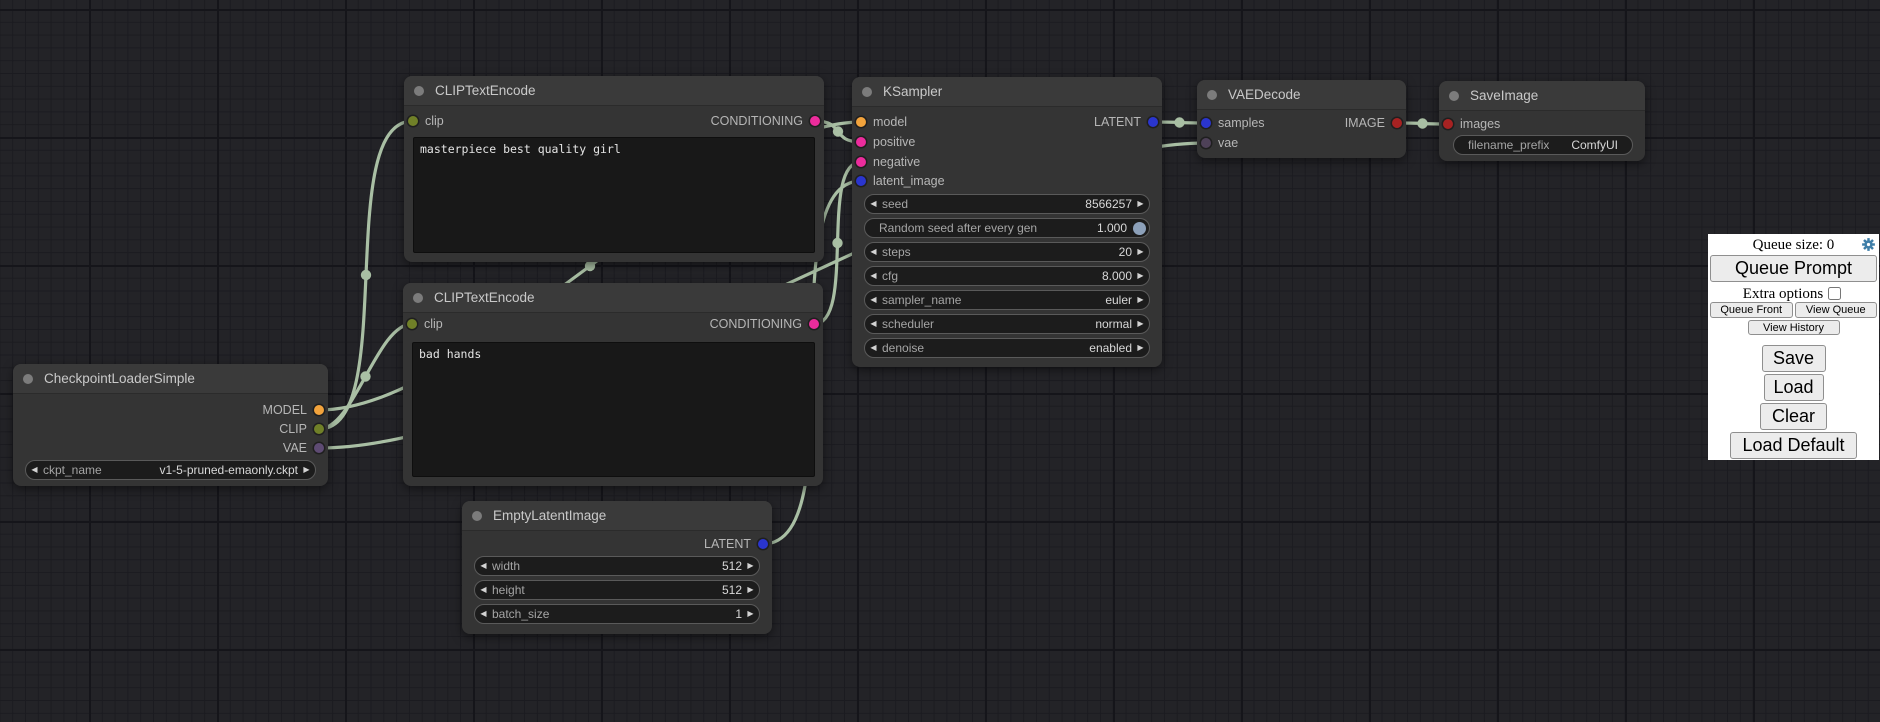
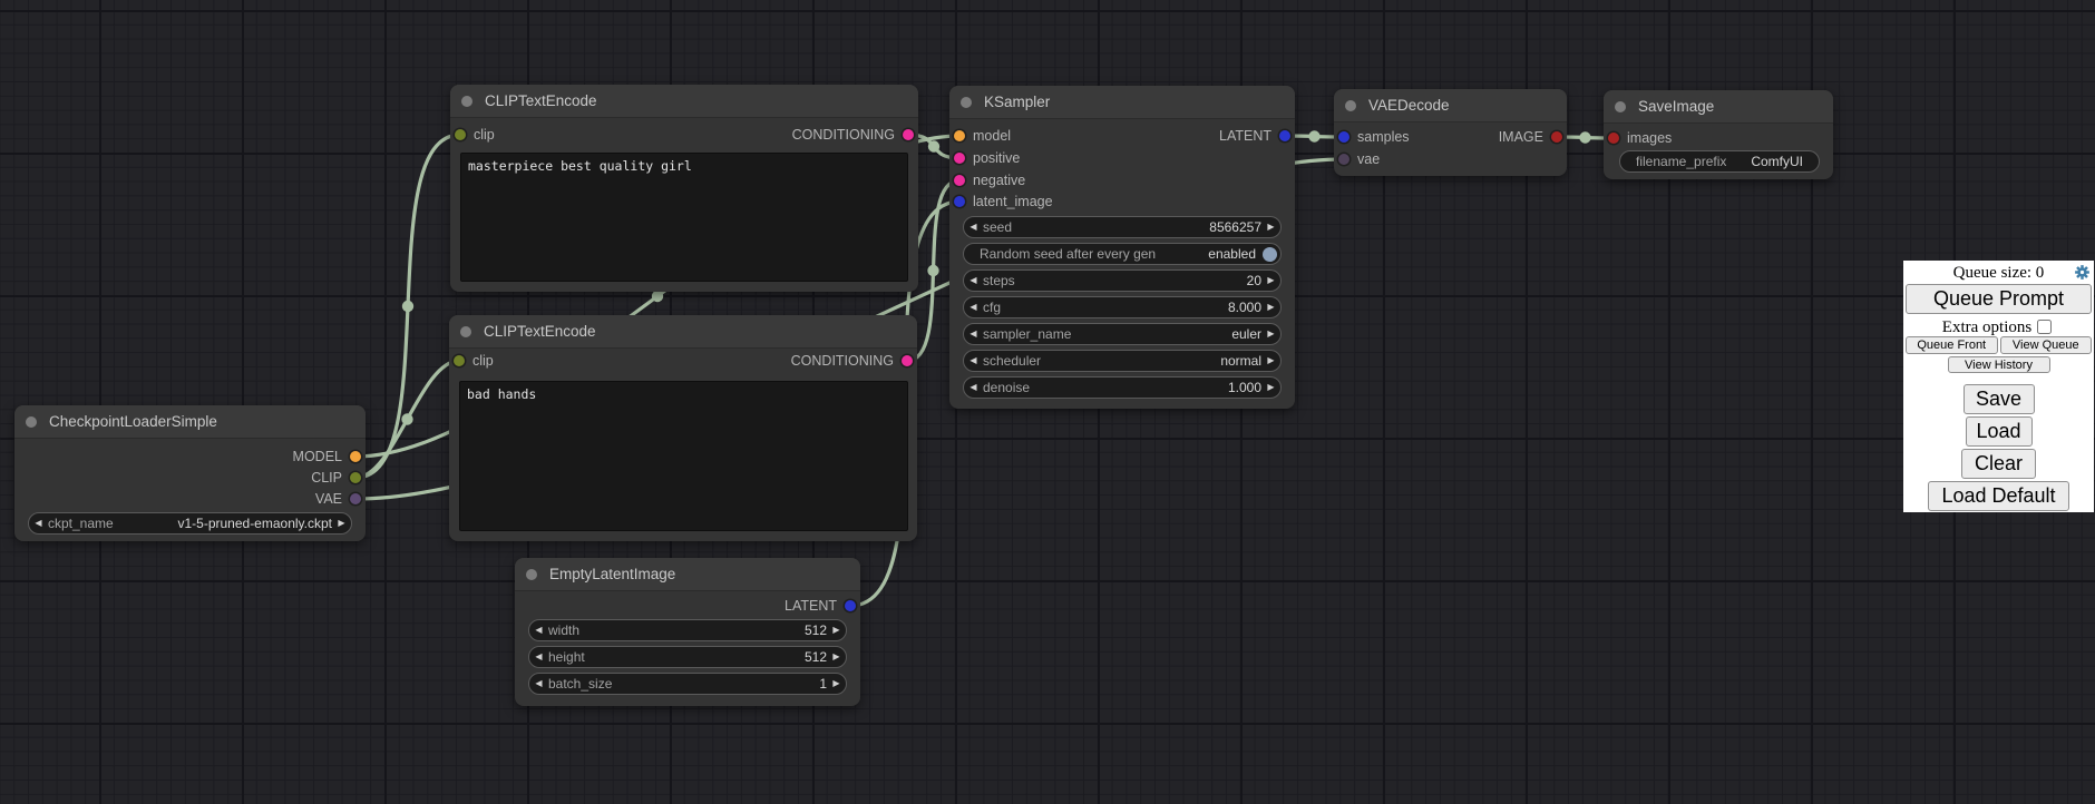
  Queue size: 0
  Queue Prompt
  Extra options
  Queue Front
  View Queue
  View History
  Save
  Load
  Clear
  Load Default
  CheckpointLoaderSimple
  MODEL
  CLIP
  VAE
  ◀
  ckpt_name
  v1-5-pruned-emaonly.ckpt
  ▶
  CLIPTextEncode
  clip
  CONDITIONING
  masterpiece best quality girl
  CLIPTextEncode
  clip
  CONDITIONING
  bad hands
  KSampler
  model
  positive
  negative
  latent_image
  LATENT
  ◀
  seed
  8566257
  ▶
  Random seed after every gen
- 1.000
+ enabled
  ◀
  steps
  20
  ▶
  ◀
  cfg
  8.000
  ▶
  ◀
  sampler_name
  euler
  ▶
  ◀
  scheduler
  normal
  ▶
  ◀
  denoise
- enabled
+ 1.000
  ▶
  VAEDecode
  samples
  vae
  IMAGE
  SaveImage
  images
  filename_prefix
  ComfyUI
  EmptyLatentImage
  LATENT
  ◀
  width
  512
  ▶
  ◀
  height
  512
  ▶
  ◀
  batch_size
  1
  ▶
